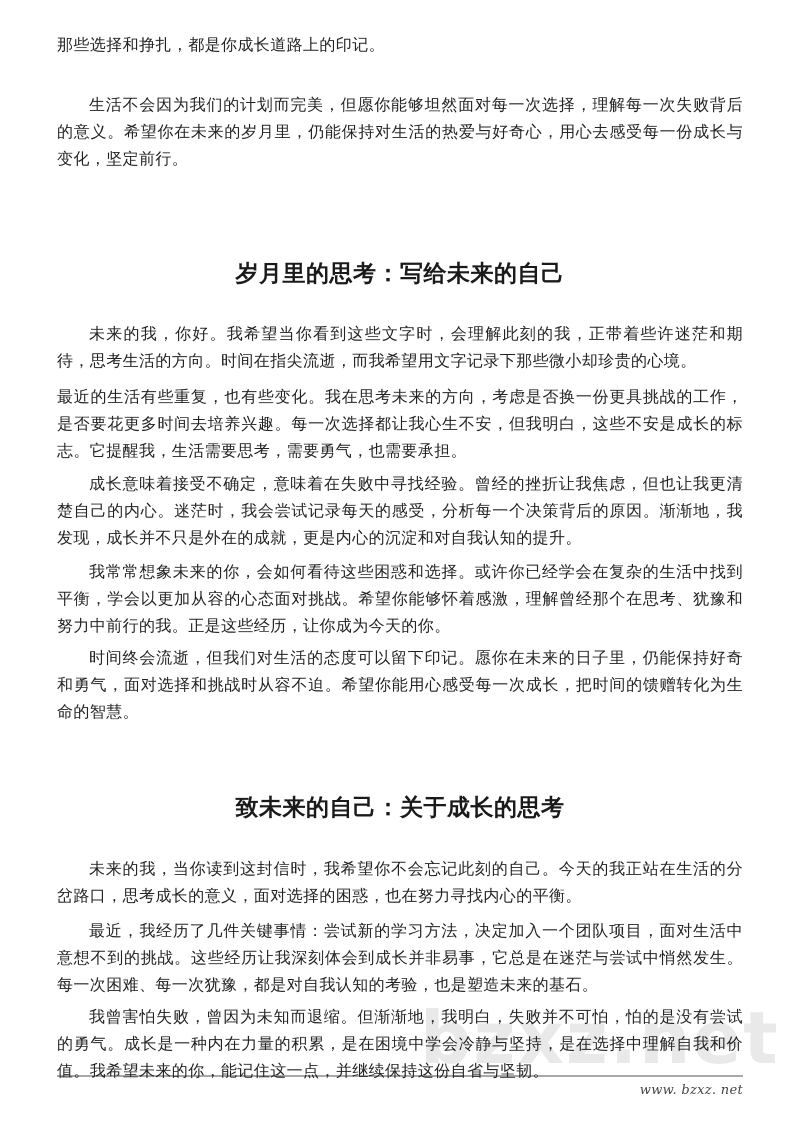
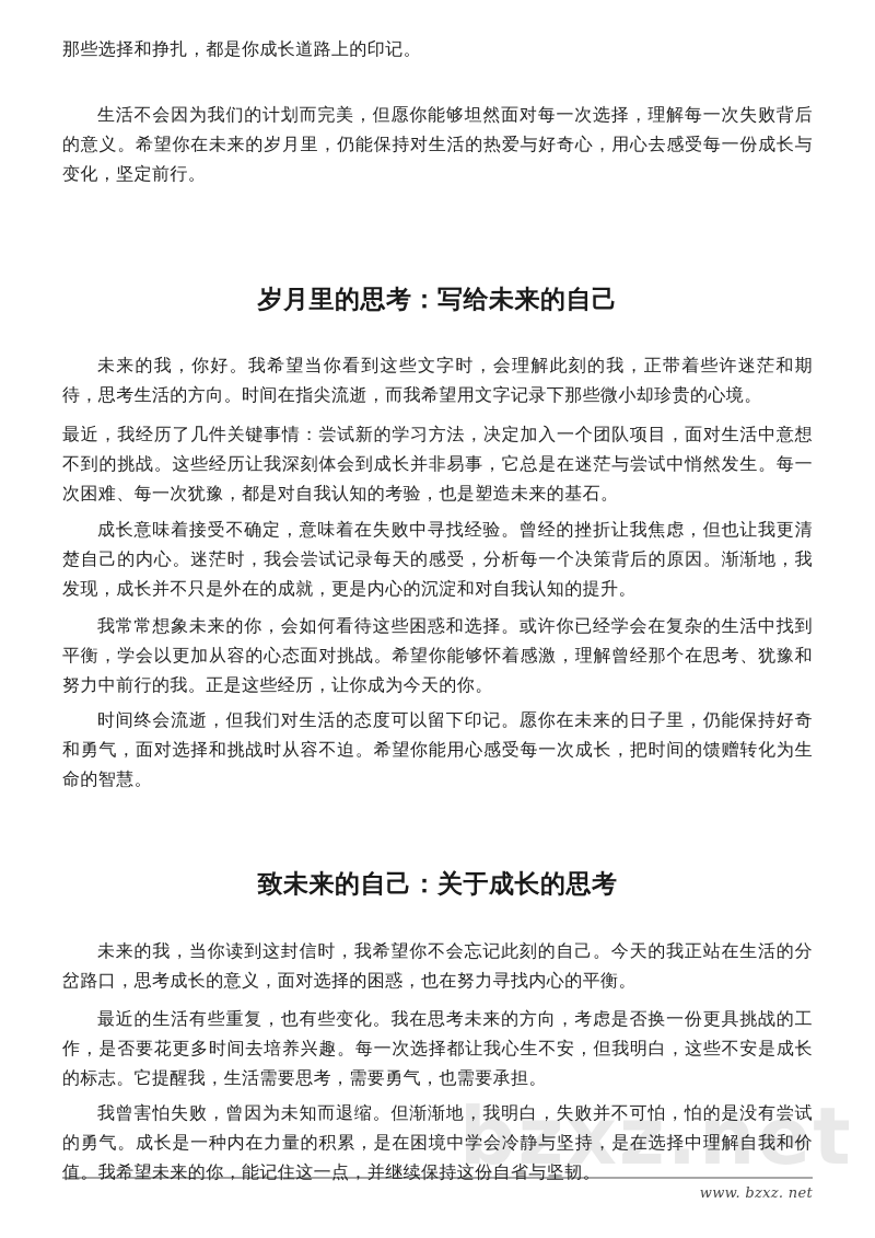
  bzxz.net
  那些选择和挣扎，都是你成长道路上的印记。
  生活不会因为我们的计划而完美，但愿你能够坦然面对每一次选择，理解每一次失败背后的意义。希望你在未来的岁月里，仍能保持对生活的热爱与好奇心，用心去感受每一份成长与变化，坚定前行。
  岁月里的思考：写给未来的自己
  未来的我，你好。我希望当你看到这些文字时，会理解此刻的我，正带着些许迷茫和期待，思考生活的方向。时间在指尖流逝，而我希望用文字记录下那些微小却珍贵的心境。
- 最近的生活有些重复，也有些变化。我在思考未来的方向，考虑是否换一份更具挑战的工作，是否要花更多时间去培养兴趣。每一次选择都让我心生不安，但我明白，这些不安是成长的标志。它提醒我，生活需要思考，需要勇气，也需要承担。
+ 最近，我经历了几件关键事情：尝试新的学习方法，决定加入一个团队项目，面对生活中意想不到的挑战。这些经历让我深刻体会到成长并非易事，它总是在迷茫与尝试中悄然发生。每一次困难、每一次犹豫，都是对自我认知的考验，也是塑造未来的基石。
  成长意味着接受不确定，意味着在失败中寻找经验。曾经的挫折让我焦虑，但也让我更清楚自己的内心。迷茫时，我会尝试记录每天的感受，分析每一个决策背后的原因。渐渐地，我发现，成长并不只是外在的成就，更是内心的沉淀和对自我认知的提升。
  我常常想象未来的你，会如何看待这些困惑和选择。或许你已经学会在复杂的生活中找到平衡，学会以更加从容的心态面对挑战。希望你能够怀着感激，理解曾经那个在思考、犹豫和努力中前行的我。正是这些经历，让你成为今天的你。
  时间终会流逝，但我们对生活的态度可以留下印记。愿你在未来的日子里，仍能保持好奇和勇气，面对选择和挑战时从容不迫。希望你能用心感受每一次成长，把时间的馈赠转化为生命的智慧。
  致未来的自己：关于成长的思考
  未来的我，当你读到这封信时，我希望你不会忘记此刻的自己。今天的我正站在生活的分岔路口，思考成长的意义，面对选择的困惑，也在努力寻找内心的平衡。
- 最近，我经历了几件关键事情：尝试新的学习方法，决定加入一个团队项目，面对生活中意想不到的挑战。这些经历让我深刻体会到成长并非易事，它总是在迷茫与尝试中悄然发生。每一次困难、每一次犹豫，都是对自我认知的考验，也是塑造未来的基石。
+ 最近的生活有些重复，也有些变化。我在思考未来的方向，考虑是否换一份更具挑战的工作，是否要花更多时间去培养兴趣。每一次选择都让我心生不安，但我明白，这些不安是成长的标志。它提醒我，生活需要思考，需要勇气，也需要承担。
  我曾害怕失败，曾因为未知而退缩。但渐渐地，我明白，失败并不可怕，怕的是没有尝试的勇气。成长是一种内在力量的积累，是在困境中学会冷静与坚持，是在选择中理解自我和价值。我希望未来的你，能记住这一点，并继续保持这份自省与坚韧。
  www. bzxz. net
